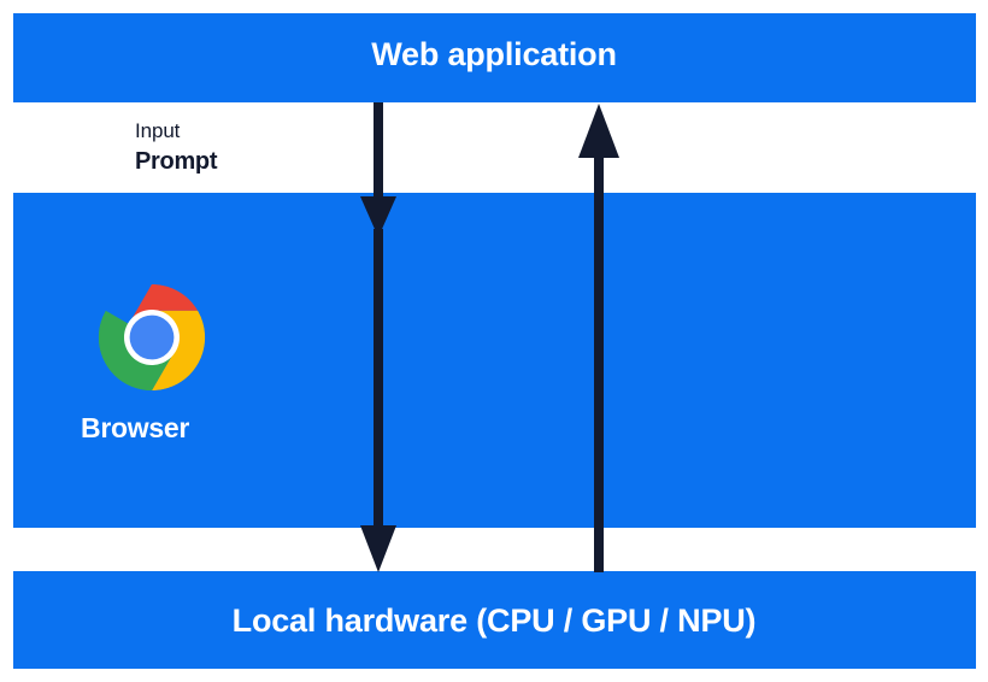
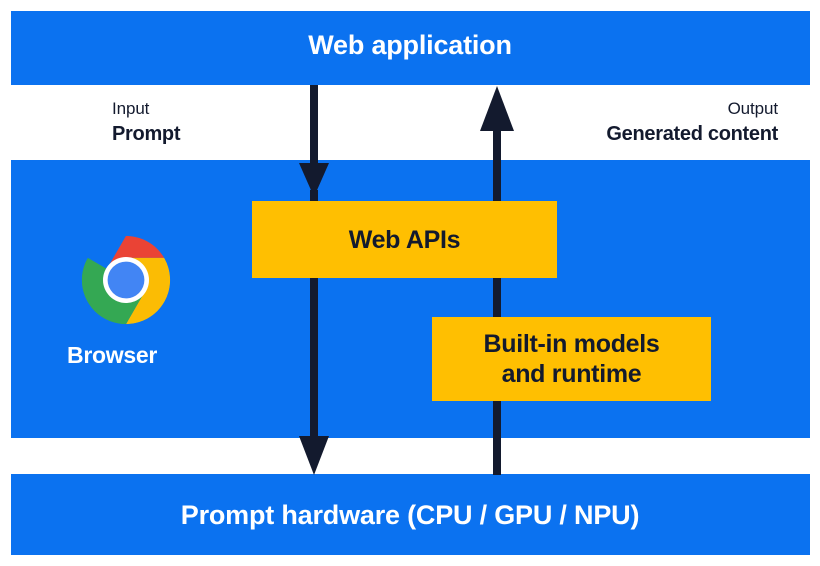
  Web application
- Local hardware (CPU / GPU / NPU)
+ Prompt hardware (CPU / GPU / NPU)
  Input
  Prompt
+ Output
+ Generated content
+ Web APIs
+ Built-in models
+ and runtime
  Browser
